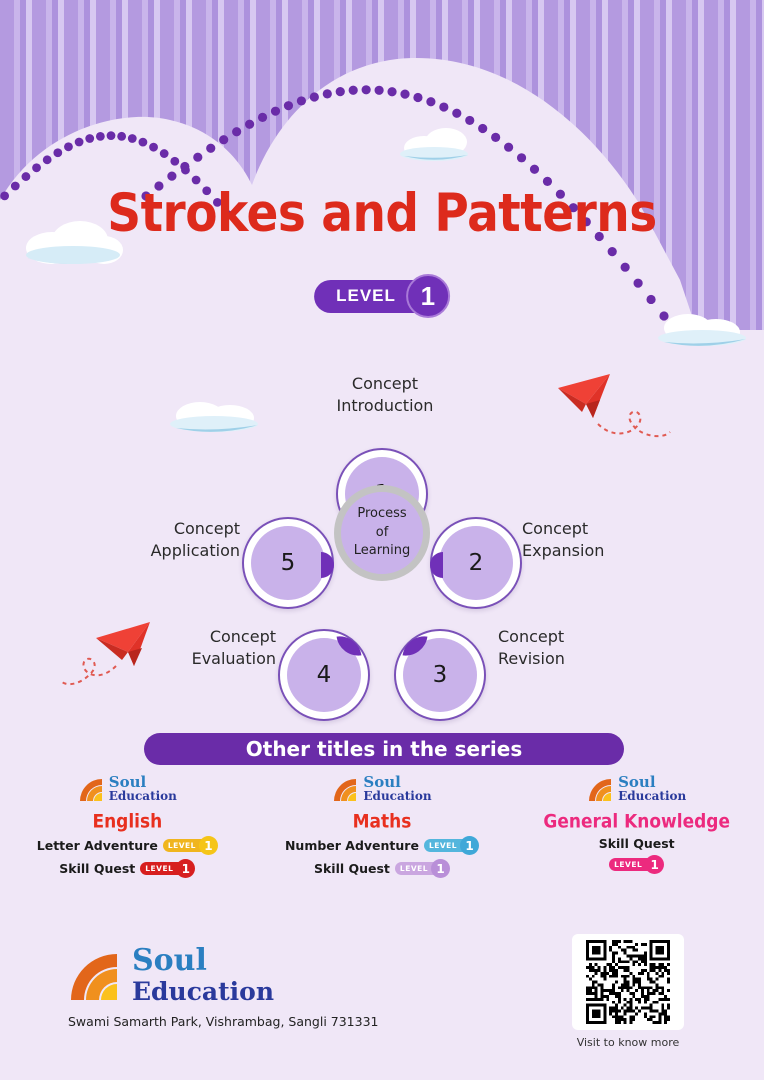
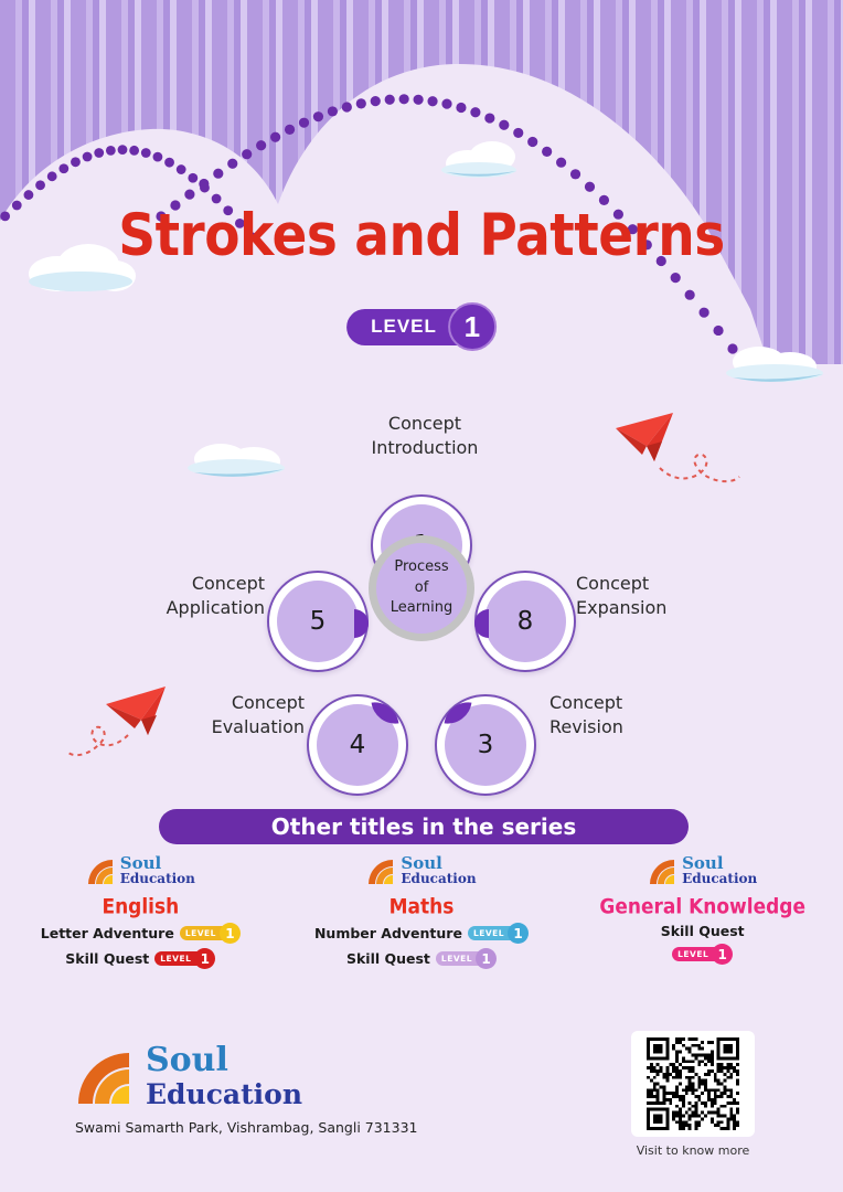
  Strokes and Patterns
  LEVEL
  1
  Process
  of
  Learning
- 2
+ 8
  3
  4
  5
  Concept
  Introduction
  Concept
  Expansion
  Concept
  Revision
  Concept
  Evaluation
  Concept
  Application
  Other titles in the series
  Soul
  Education
  English
  Letter Adventure
  LEVEL
  1
  Skill Quest
  LEVEL
  1
  Soul
  Education
  Maths
  Number Adventure
  LEVEL
  1
  Skill Quest
  LEVEL
  1
  Soul
  Education
  General Knowledge
  Skill Quest
  LEVEL
  1
  Soul
  Education
  Swami Samarth Park, Vishrambag, Sangli 731331
  Visit to know more
